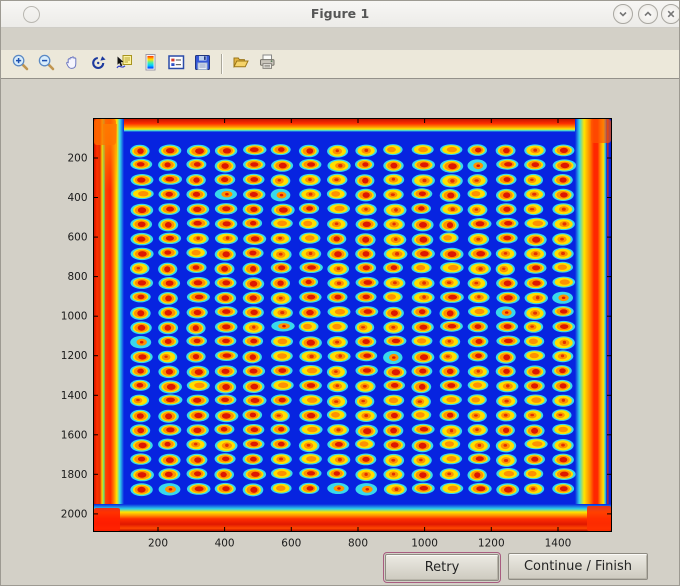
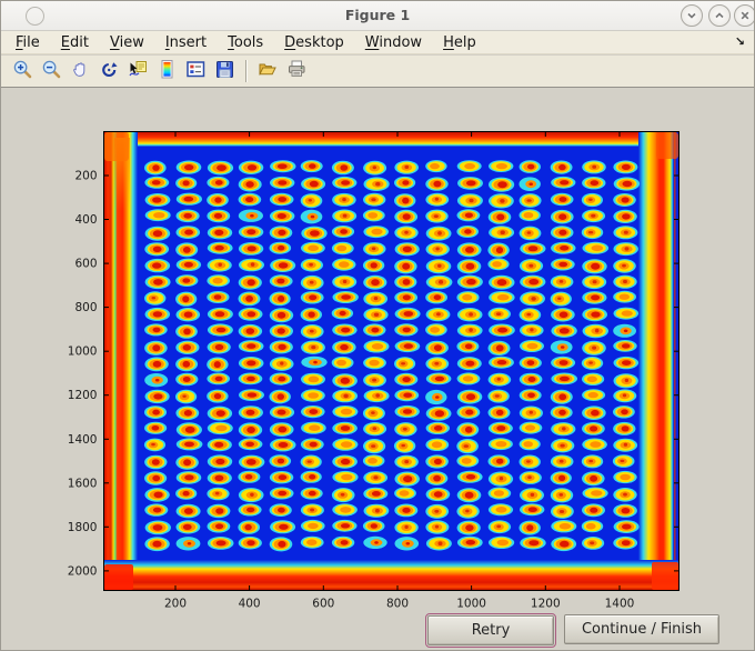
  Figure 1
+ File
+ Edit
+ View
+ Insert
+ Tools
+ Desktop
+ Window
+ Help
+ ↘
  200
  400
  600
  800
  1000
  1200
  1400
  200
  400
  600
  800
  1000
  1200
  1400
  1600
  1800
  2000
  Retry
  Continue / Finish
